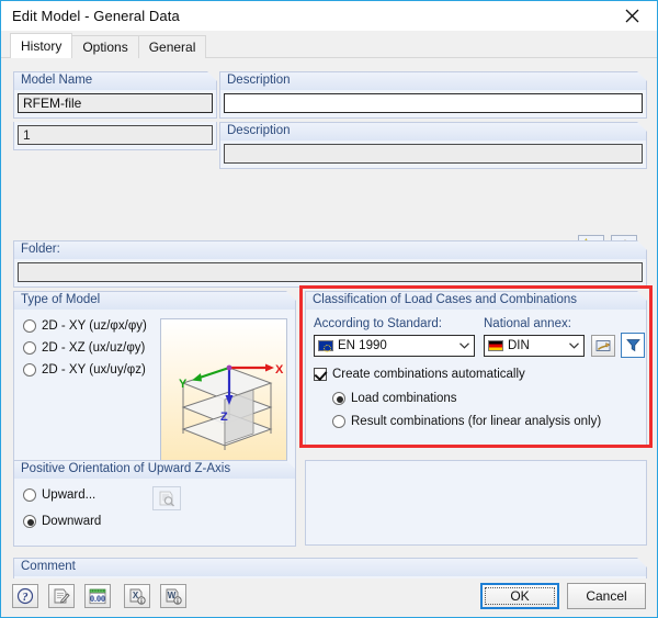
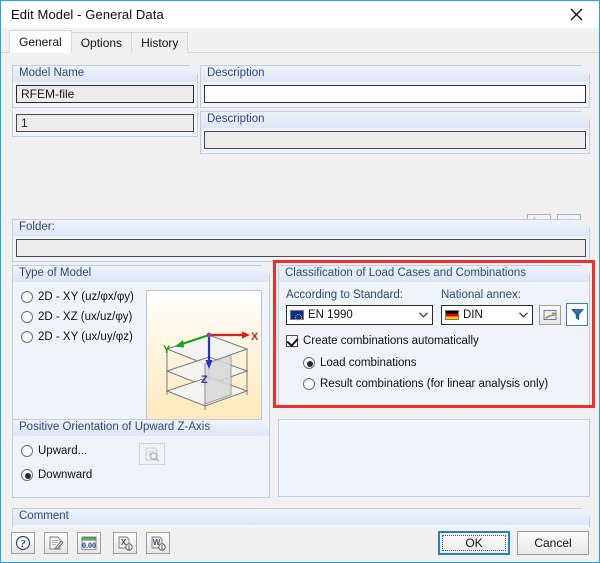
  Edit Model - General Data
- History
+ General
  Options
- General
+ History
  Model Name
  RFEM-file
  Description
  1
  Description
  Folder:
  Type of Model
  2D - XY (uz/φx/φy)
  2D - XZ (ux/uz/φy)
  2D - XY (ux/uy/φz)
  X
  Y
  Z
  Classification of Load Cases and Combinations
  According to Standard:
  National annex:
  EN 1990
  DIN
  Create combinations automatically
  Load combinations
  Result combinations (for linear analysis only)
  Positive Orientation of Upward Z-Axis
  Upward...
  Downward
  Comment
  ?
  0.00
  X
  W
  OK
  Cancel
